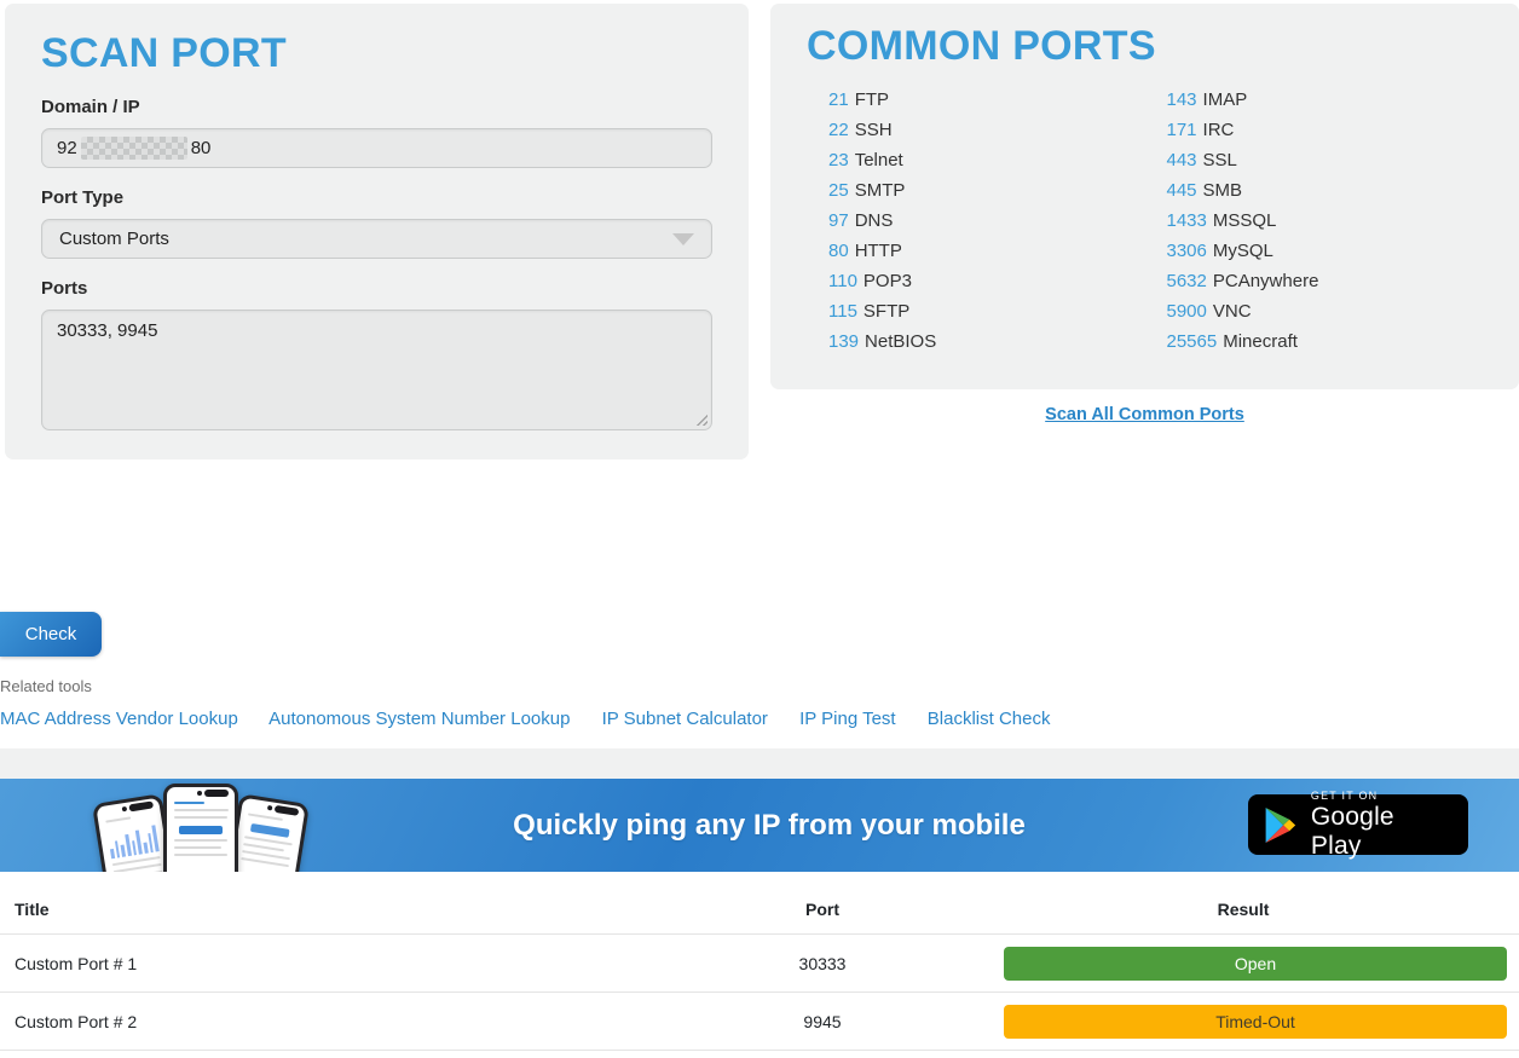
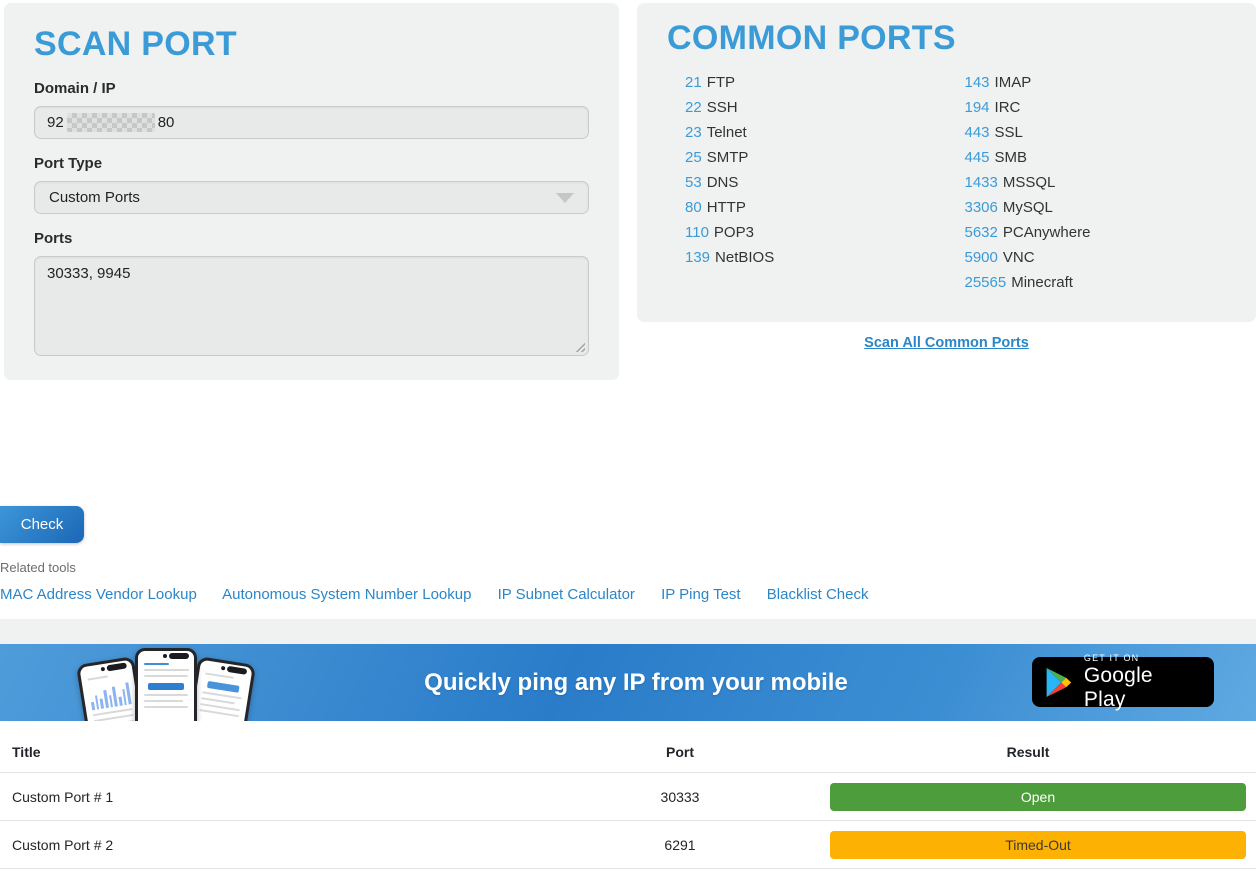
  SCAN PORT
  Domain / IP
  92
  80
  Port Type
  Custom Ports
  Ports
  30333, 9945
  COMMON PORTS
  21 FTP
  22 SSH
  23 Telnet
  25 SMTP
- 97 DNS
+ 53 DNS
  80 HTTP
  110 POP3
- 115 SFTP
  139 NetBIOS
  143 IMAP
- 171 IRC
+ 194 IRC
  443 SSL
  445 SMB
  1433 MSSQL
  3306 MySQL
  5632 PCAnywhere
  5900 VNC
  25565 Minecraft
  Scan All Common Ports
  Check
  Related tools
  MAC Address Vendor Lookup Autonomous System Number Lookup IP Subnet Calculator IP Ping Test Blacklist Check
  Quickly ping any IP from your mobile
  GET IT ON
  Google Play
  Title
  Port
  Result
  Custom Port # 1
  30333
  Open
  Custom Port # 2
- 9945
+ 6291
  Timed-Out
